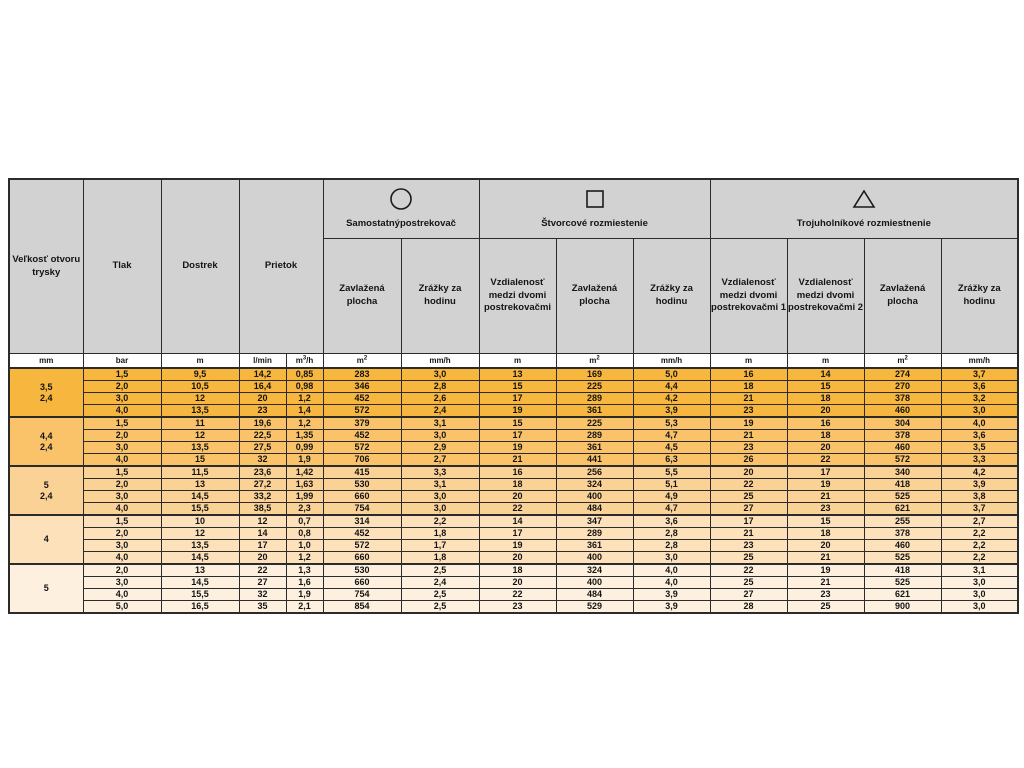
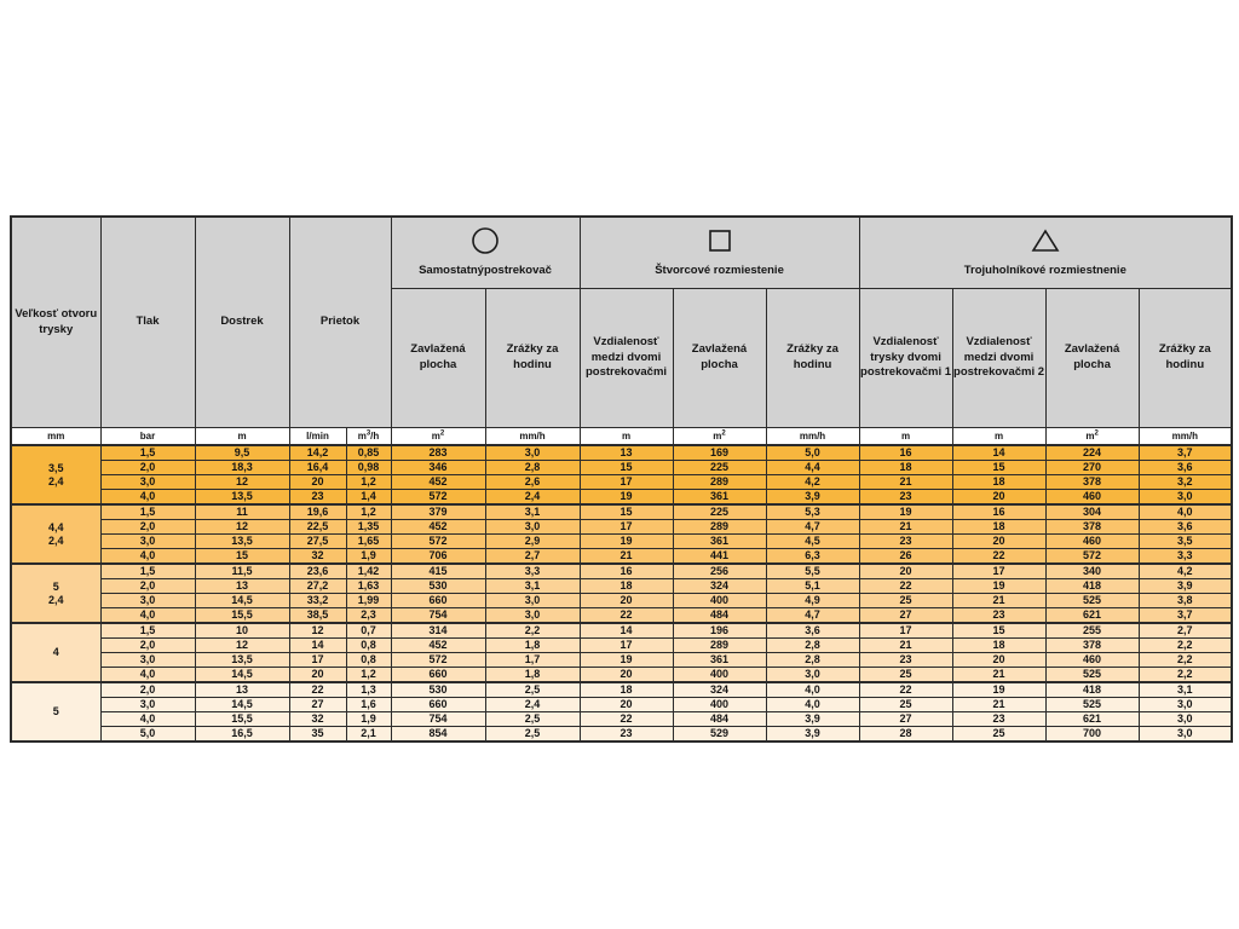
  Veľkosť otvoru trysky	Tlak	Dostrek	Prietok	Samostatnýpostrekovač	Štvorcové rozmiestenie	Trojuholníkové rozmiestnenie
- Zavlažená plocha	Zrážky za hodinu	Vzdialenosť medzi dvomi postrekovačmi	Zavlažená plocha	Zrážky za hodinu	Vzdialenosť medzi dvomi postrekovačmi 1	Vzdialenosť medzi dvomi postrekovačmi 2	Zavlažená plocha	Zrážky za hodinu
+ Zavlažená plocha	Zrážky za hodinu	Vzdialenosť medzi dvomi postrekovačmi	Zavlažená plocha	Zrážky za hodinu	Vzdialenosť trysky dvomi postrekovačmi 1	Vzdialenosť medzi dvomi postrekovačmi 2	Zavlažená plocha	Zrážky za hodinu
  mm	bar	m	l/min	m /h	m	mm/h	m	m	mm/h	m	m	m	mm/h
- 3,52,4	1,5	9,5	14,2	0,85	283	3,0	13	169	5,0	16	14	274	3,7
+ 3,52,4	1,5	9,5	14,2	0,85	283	3,0	13	169	5,0	16	14	224	3,7
- 2,0	10,5	16,4	0,98	346	2,8	15	225	4,4	18	15	270	3,6
+ 2,0	18,3	16,4	0,98	346	2,8	15	225	4,4	18	15	270	3,6
  3,0	12	20	1,2	452	2,6	17	289	4,2	21	18	378	3,2
  4,0	13,5	23	1,4	572	2,4	19	361	3,9	23	20	460	3,0
  4,42,4	1,5	11	19,6	1,2	379	3,1	15	225	5,3	19	16	304	4,0
  2,0	12	22,5	1,35	452	3,0	17	289	4,7	21	18	378	3,6
- 3,0	13,5	27,5	0,99	572	2,9	19	361	4,5	23	20	460	3,5
+ 3,0	13,5	27,5	1,65	572	2,9	19	361	4,5	23	20	460	3,5
  4,0	15	32	1,9	706	2,7	21	441	6,3	26	22	572	3,3
  52,4	1,5	11,5	23,6	1,42	415	3,3	16	256	5,5	20	17	340	4,2
  2,0	13	27,2	1,63	530	3,1	18	324	5,1	22	19	418	3,9
  3,0	14,5	33,2	1,99	660	3,0	20	400	4,9	25	21	525	3,8
  4,0	15,5	38,5	2,3	754	3,0	22	484	4,7	27	23	621	3,7
- 4	1,5	10	12	0,7	314	2,2	14	347	3,6	17	15	255	2,7
+ 4	1,5	10	12	0,7	314	2,2	14	196	3,6	17	15	255	2,7
  2,0	12	14	0,8	452	1,8	17	289	2,8	21	18	378	2,2
- 3,0	13,5	17	1,0	572	1,7	19	361	2,8	23	20	460	2,2
+ 3,0	13,5	17	0,8	572	1,7	19	361	2,8	23	20	460	2,2
  4,0	14,5	20	1,2	660	1,8	20	400	3,0	25	21	525	2,2
  5	2,0	13	22	1,3	530	2,5	18	324	4,0	22	19	418	3,1
  3,0	14,5	27	1,6	660	2,4	20	400	4,0	25	21	525	3,0
  4,0	15,5	32	1,9	754	2,5	22	484	3,9	27	23	621	3,0
- 5,0	16,5	35	2,1	854	2,5	23	529	3,9	28	25	900	3,0
+ 5,0	16,5	35	2,1	854	2,5	23	529	3,9	28	25	700	3,0
